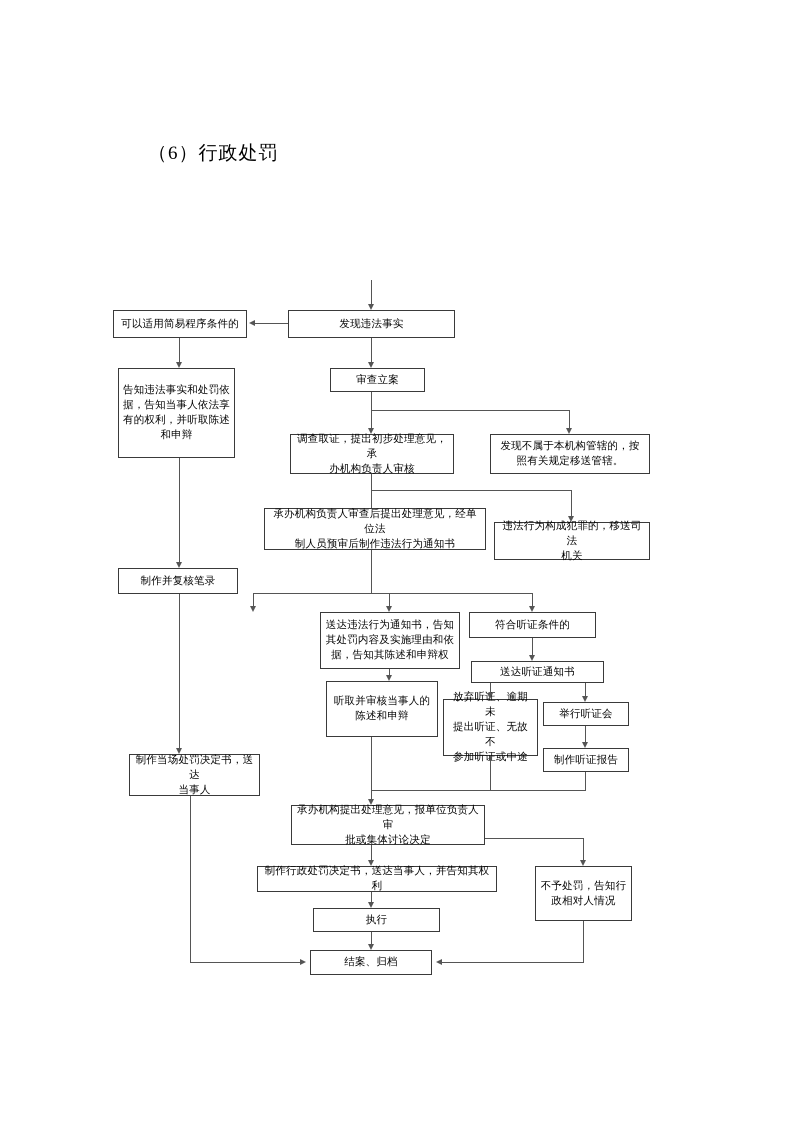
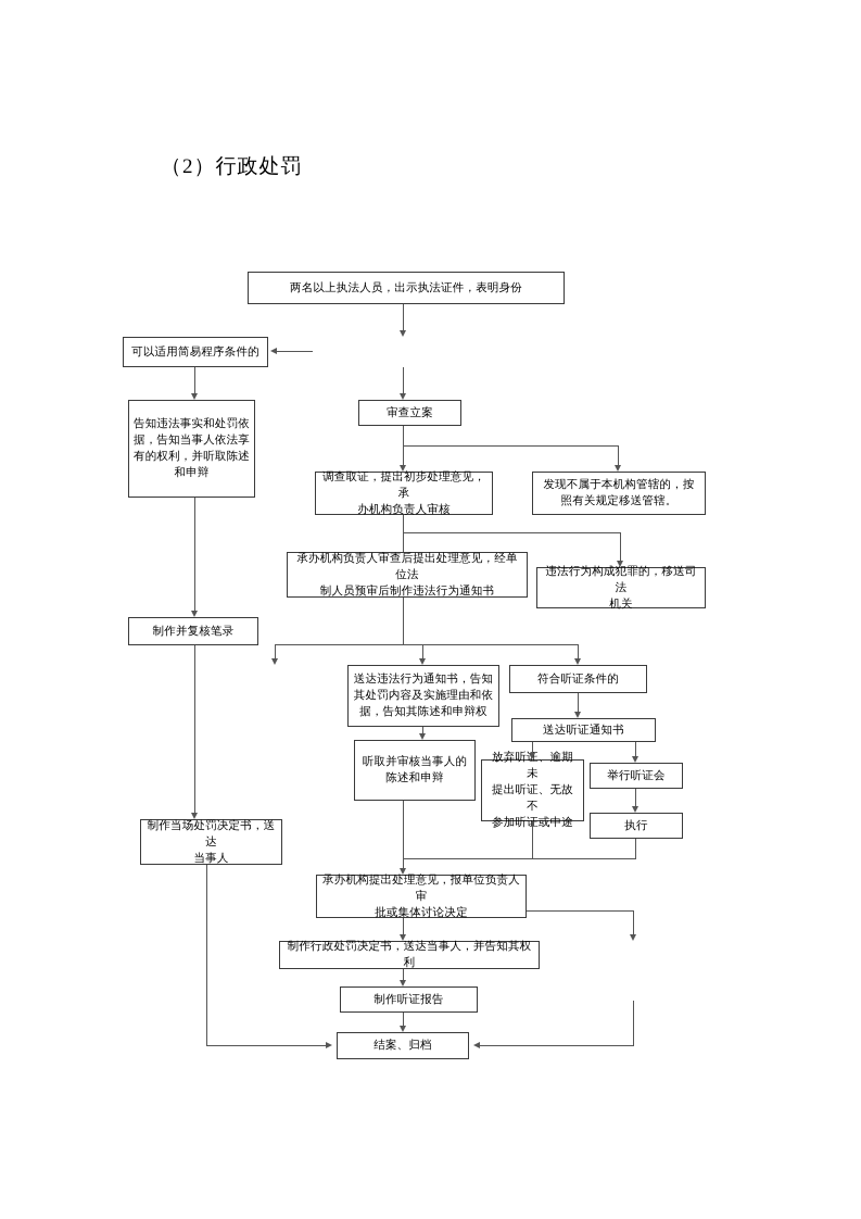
- （6）行政处罚
+ （2）行政处罚
+ 两名以上执法人员，出示执法证件，表明身份
  可以适用简易程序条件的
- 发现违法事实
  告知违法事实和处罚依
  据，告知当事人依法享
  有的权利，并听取陈述
  和申辩
  审查立案
  调查取证，提出初步处理意见，承
  办机构负责人审核
  发现不属于本机构管辖的，按
  照有关规定移送管辖。
  承办机构负责人审查后提出处理意见，经单位法
  制人员预审后制作违法行为通知书
  违法行为构成犯罪的，移送司法
  机关
  制作并复核笔录
  送达违法行为通知书，告知
  其处罚内容及实施理由和依
  据，告知其陈述和申辩权
  符合听证条件的
  送达听证通知书
  听取并审核当事人的
  陈述和申辩
  放弃听证、逾期未
  提出听证、无故不
  参加听或中途
  举行听证会
- 制作听证报告
+ 执行
  制作当场处罚决定书，送达
  当事人
  承办机构提出处理意见，报单位负责人审
  批或集体讨论决定
  制作行政处罚决定书，送达当事人，并告知其权利
- 不予处罚，告知行
- 政相对人情况
- 执行
+ 制作听证报告
  结案、归档
